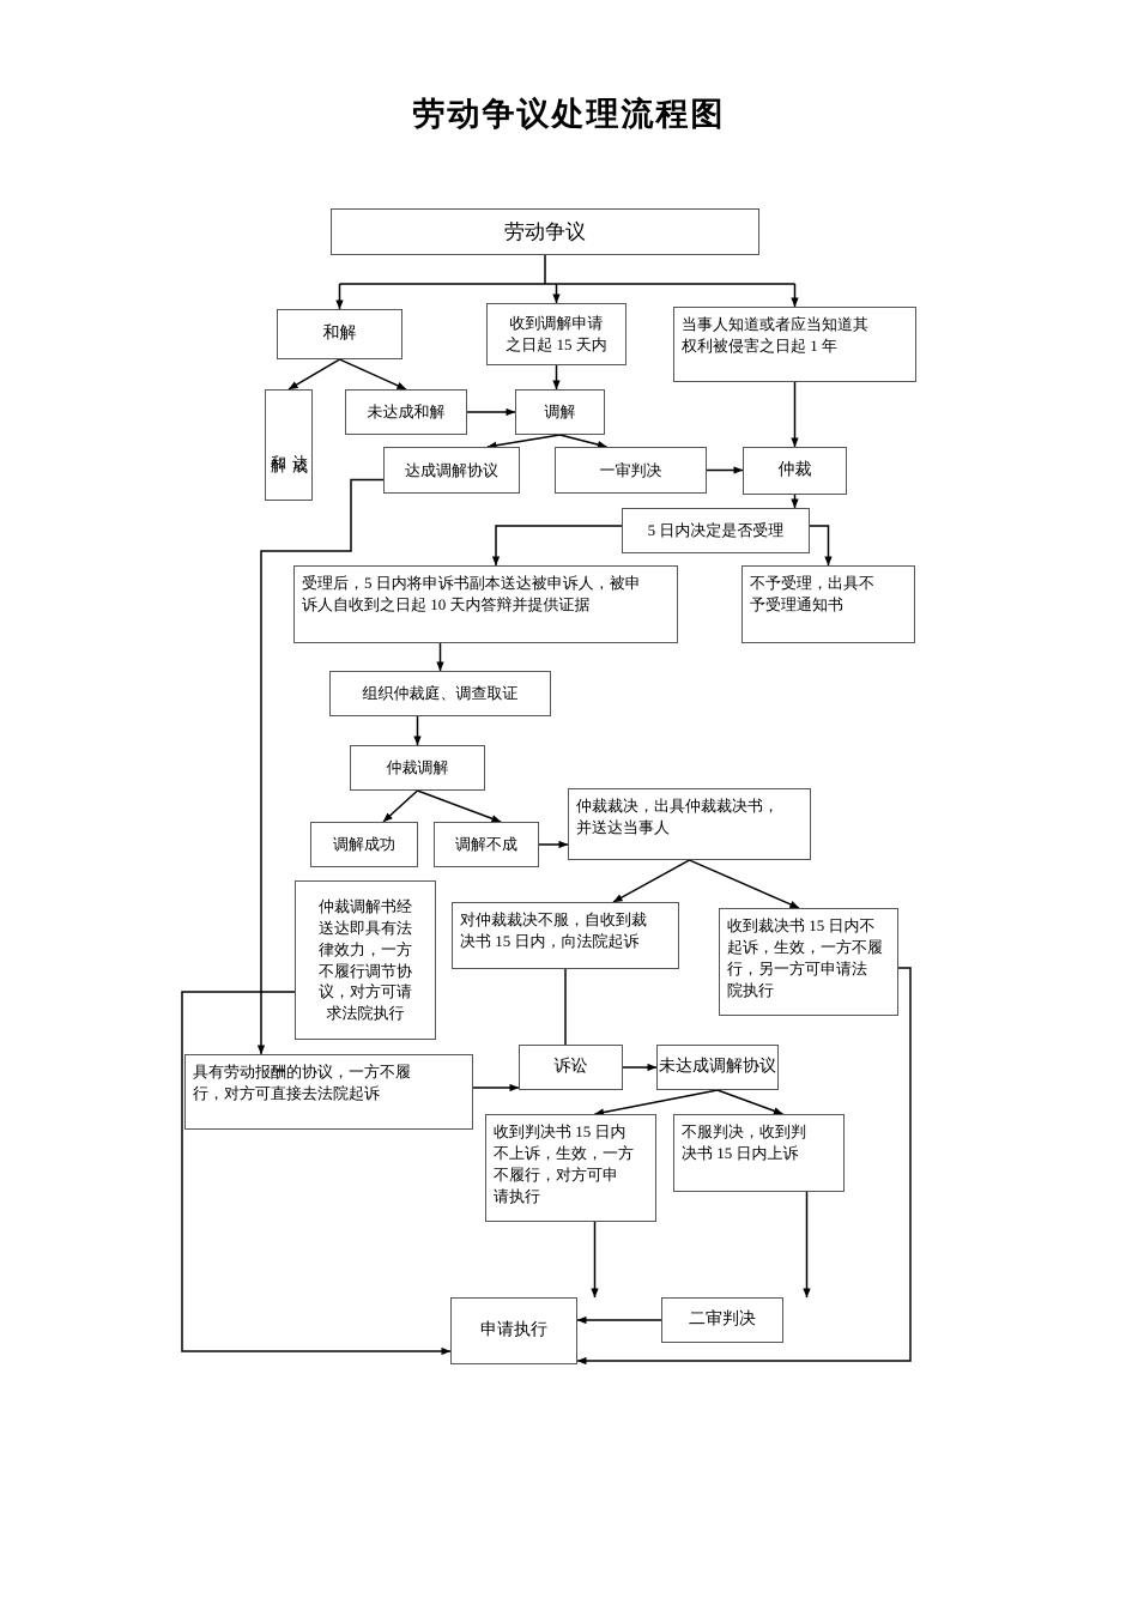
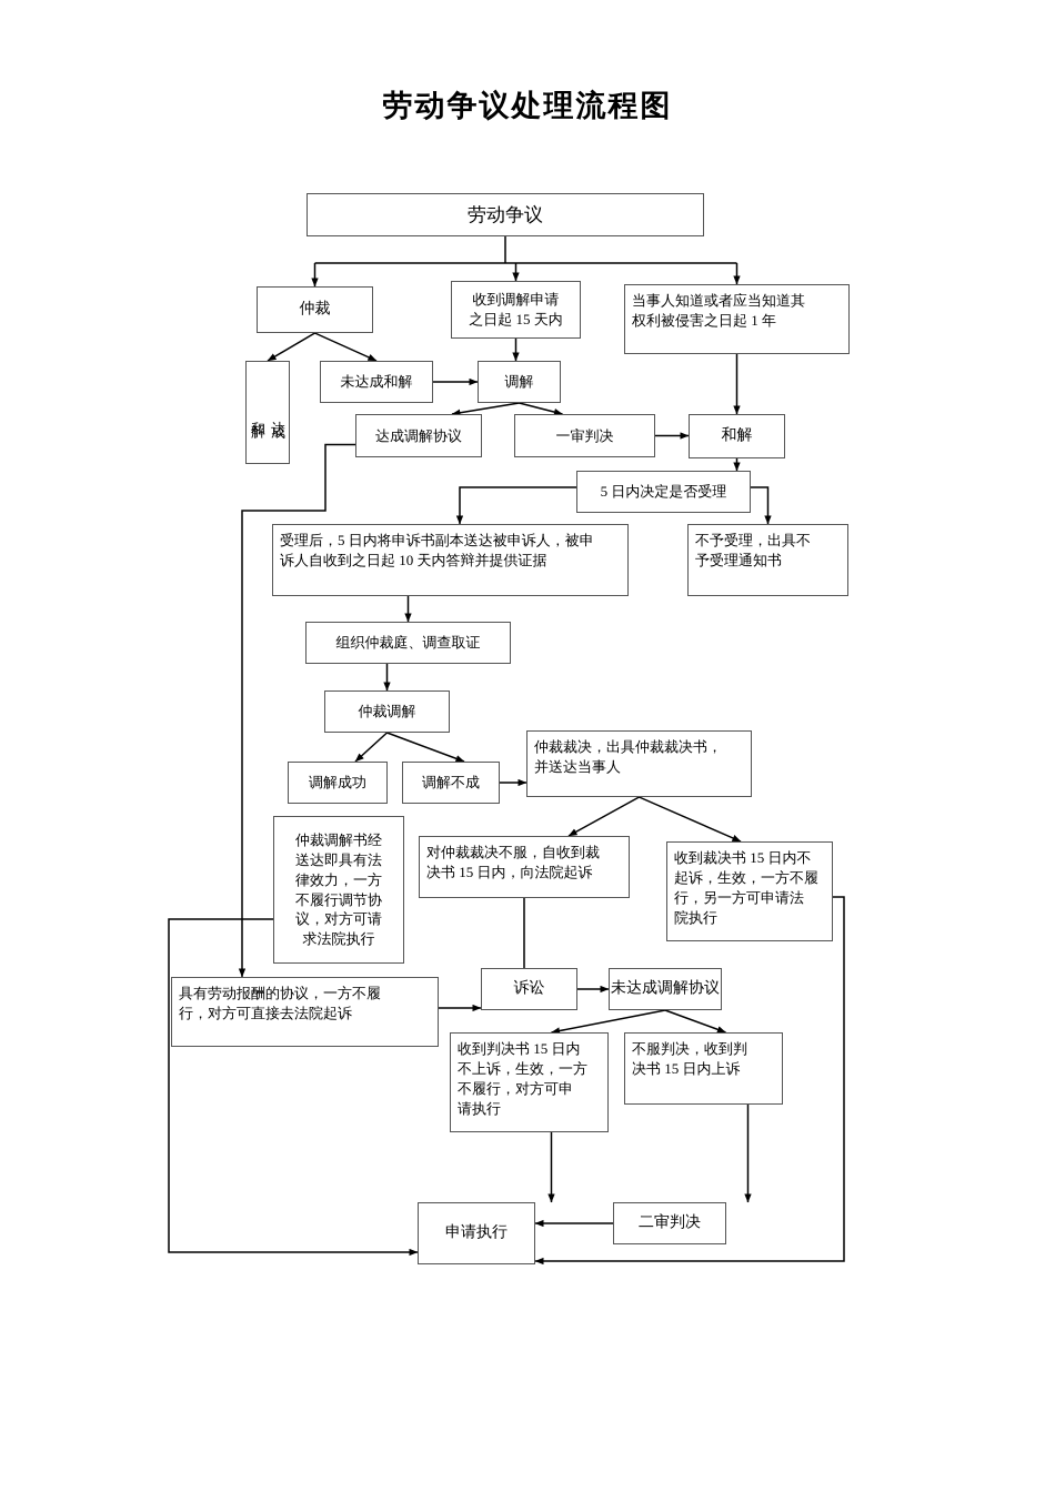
  劳动争议处理流程图
  劳动争议
- 和解
+ 仲裁
  收到调解申请
  之日起 15 天内
  当事人知道或者应当知道其
  权利被侵害之日起 1 年
  未达成和解
  调解
  达成调解协议
  一审判决
- 仲裁
+ 和解
  5 日内决定是否受理
  受理后，5 日内将申诉书副本送达被申诉人，被申
  诉人自收到之日起 10 天内答辩并提供证据
  不予受理，出具不
  予受理通知书
  组织仲裁庭、调查取证
  仲裁调解
  调解成功
  调解不成
  仲裁裁决，出具仲裁裁决书，
  并送达当事人
  仲裁调解书经
  送达即具有法
  律效力，一方
  不履行调节协
  议，对方可请
  求法院执行
  对仲裁裁决不服，自收到裁
  决书 15 日内，向法院起诉
  收到裁决书 15 日内不
  起诉，生效，一方不履
  行，另一方可申请法
  院执行
  具有劳动报酬的协议，一方不履
  行，对方可直接去法院起诉
  诉讼
  未达成调解协议
  收到判决书 15 日内
  不上诉，生效，一方
  不履行，对方可申
  请执行
  不服判决，收到判
  决书 15 日内上诉
  二审判决
  申请执行
